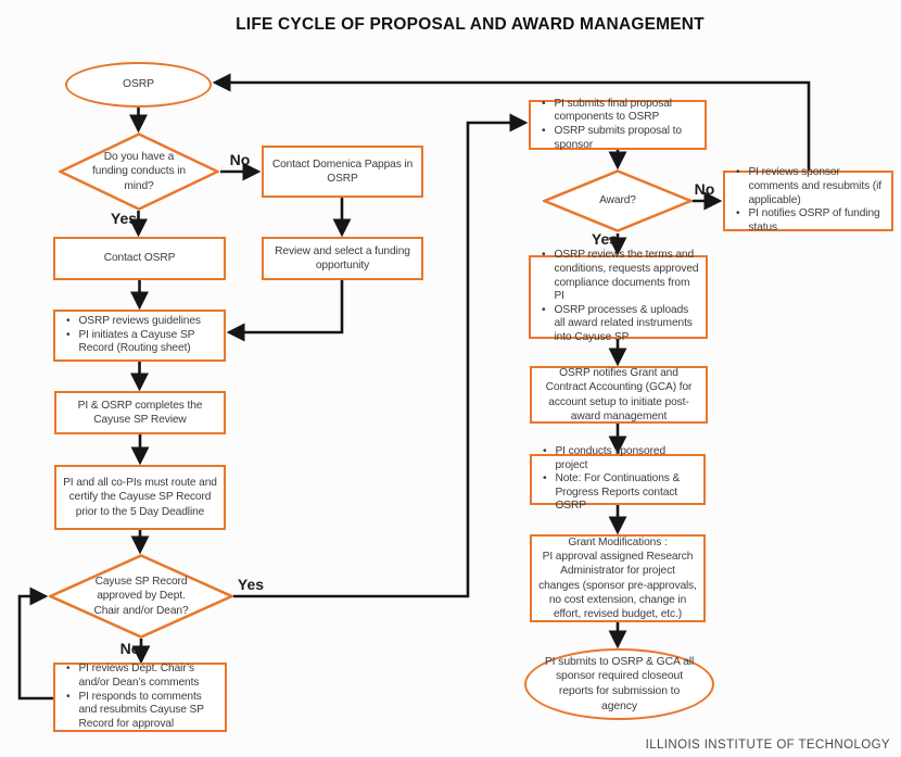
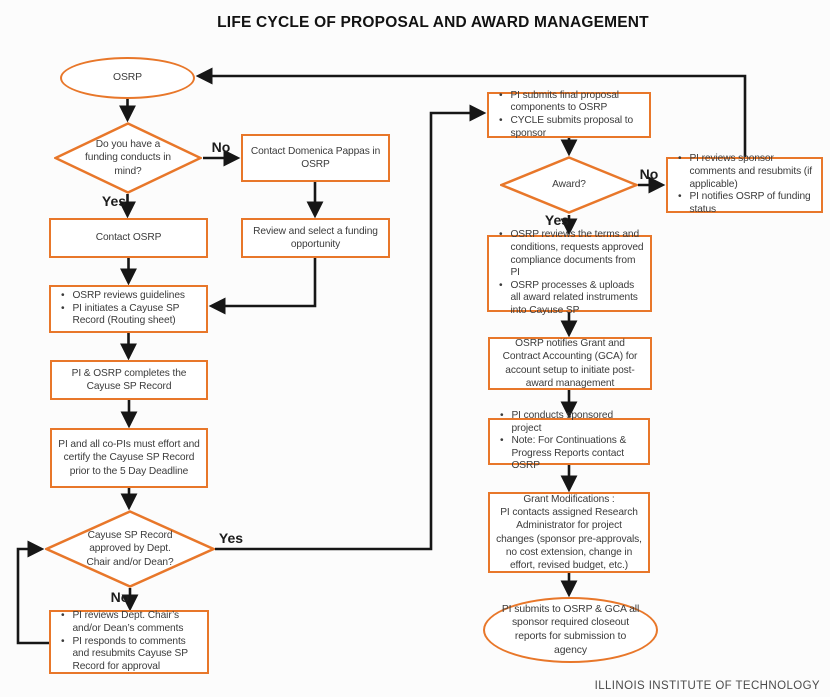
  LIFE CYCLE OF PROPOSAL AND AWARD MANAGEMENT
  OSRP
  Do you have a funding conducts in mind?
  Contact Domenica Pappas in OSRP
  Contact OSRP
  Review and select a funding opportunity
  OSRP reviews guidelines
  PI initiates a Cayuse SP Record (Routing sheet)
- PI & OSRP completes the Cayuse SP Review
+ PI & OSRP completes the Cayuse SP Record
- PI and all co-PIs must route and certify the Cayuse SP Record prior to the 5 Day Deadline
+ PI and all co-PIs must effort and certify the Cayuse SP Record prior to the 5 Day Deadline
  Cayuse SP Record approved by Dept. Chair and/or Dean?
  PI reviews Dept. Chair’s and/or Dean’s comments
  PI responds to comments and resubmits Cayuse SP Record for approval
  PI submits final proposal components to OSRP
- OSRP submits proposal to sponsor
+ CYCLE submits proposal to sponsor
  Award?
  PI reviews sponsor comments and resubmits (if applicable)
  PI notifies OSRP of funding status
  OSRP reviews the terms and conditions, requests approved compliance documents from PI
  OSRP processes & uploads all award related instruments into Cayuse SP
  OSRP notifies Grant and Contract Accounting (GCA) for account setup to initiate post-award management
  PI conducts sponsored project
  Note: For Continuations & Progress Reports contact OSRP
  Grant Modifications :
- PI approval assigned Research Administrator for project changes (sponsor pre-approvals, no cost extension, change in effort, revised budget, etc.)
+ PI contacts assigned Research Administrator for project changes (sponsor pre-approvals, no cost extension, change in effort, revised budget, etc.)
  PI submits to OSRP & GCA all sponsor required closeout reports for submission to agency
  No
  Yes
  Yes
  No
  No
  Yes
  ILLINOIS INSTITUTE OF TECHNOLOGY
